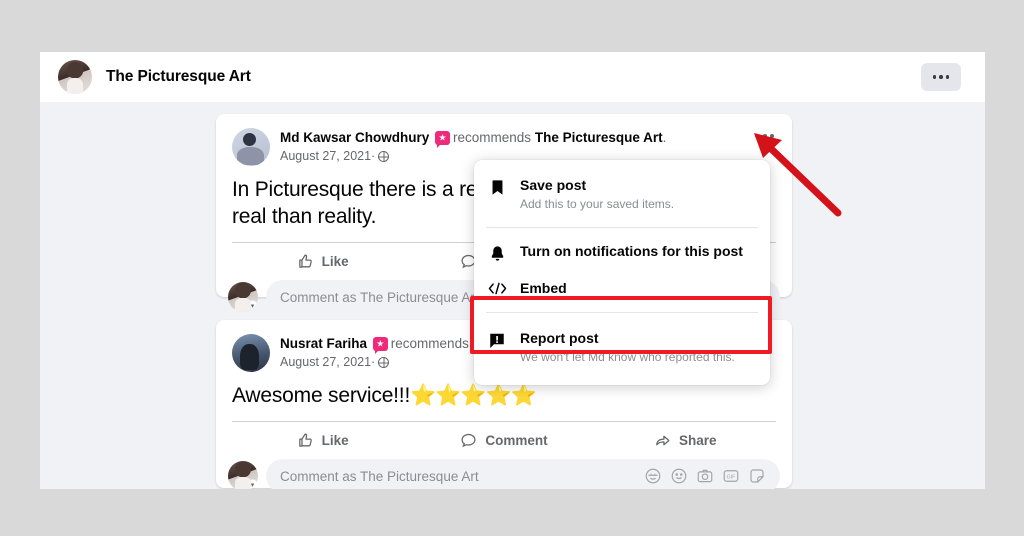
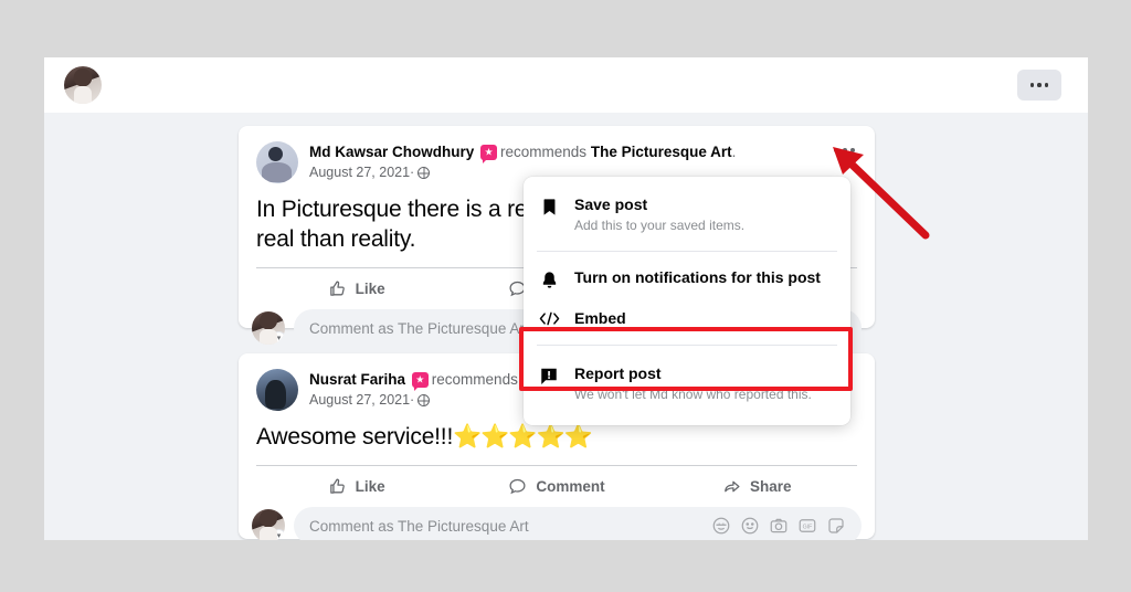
- The Picturesque Art
  Md Kawsar Chowdhury
  ★
  recommends The Picturesque Art.
  August 27, 2021·
  In Picturesque there is a re
  real than reality.
  Like
  Comment as The Picturesque Ar
  Nusrat Fariha
  ★
  recommends
  August 27, 2021·
  Awesome service!!!⭐⭐⭐⭐⭐
  Like
  Comment
  Share
  Comment as The Picturesque Art
  Save post
  Add this to your saved items.
  Turn on notifications for this post
  Embed
  Report post
  We won't let Md know who reported this.
